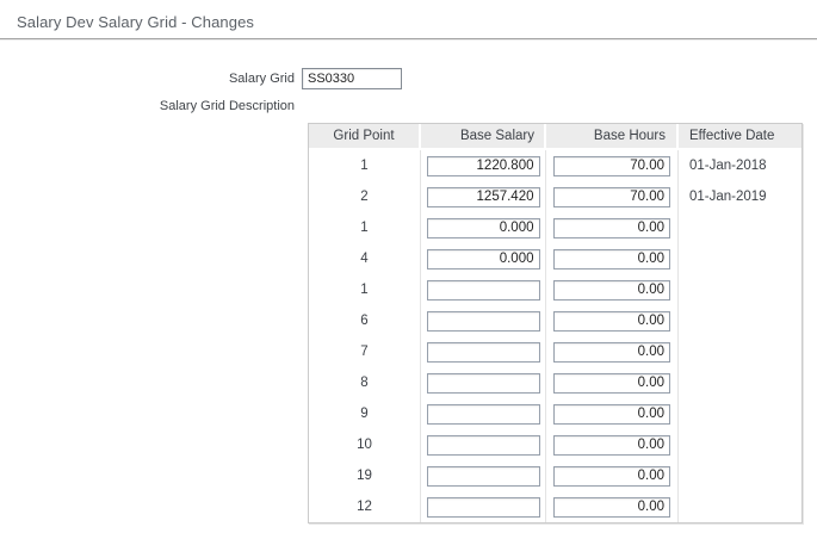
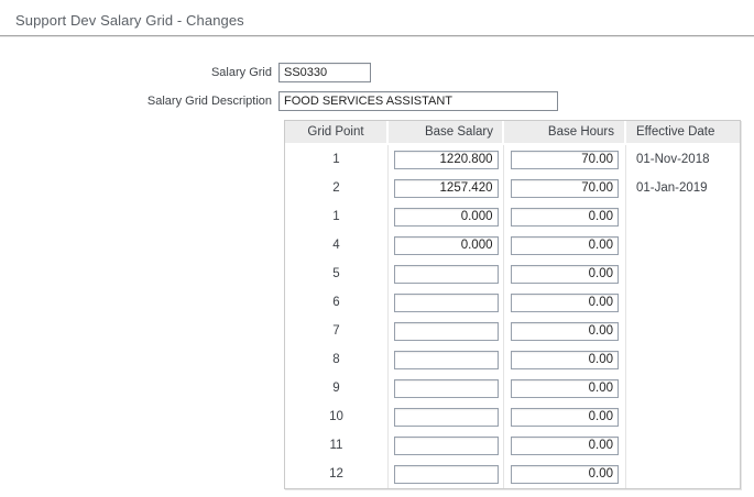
- Salary Dev Salary Grid - Changes
+ Support Dev Salary Grid - Changes
  Salary Grid
  SS0330
  Salary Grid Description
+ FOOD SERVICES ASSISTANT
  Grid Point	Base Salary	Base Hours	Effective Date
- 1	1220.800	70.00	01-Jan-2018
+ 1	1220.800	70.00	01-Nov-2018
  2	1257.420	70.00	01-Jan-2019
  1	0.000	0.00
  4	0.000	0.00
- 1		0.00
+ 5		0.00
  6		0.00
  7		0.00
  8		0.00
  9		0.00
  10		0.00
- 19		0.00
+ 11		0.00
  12		0.00
